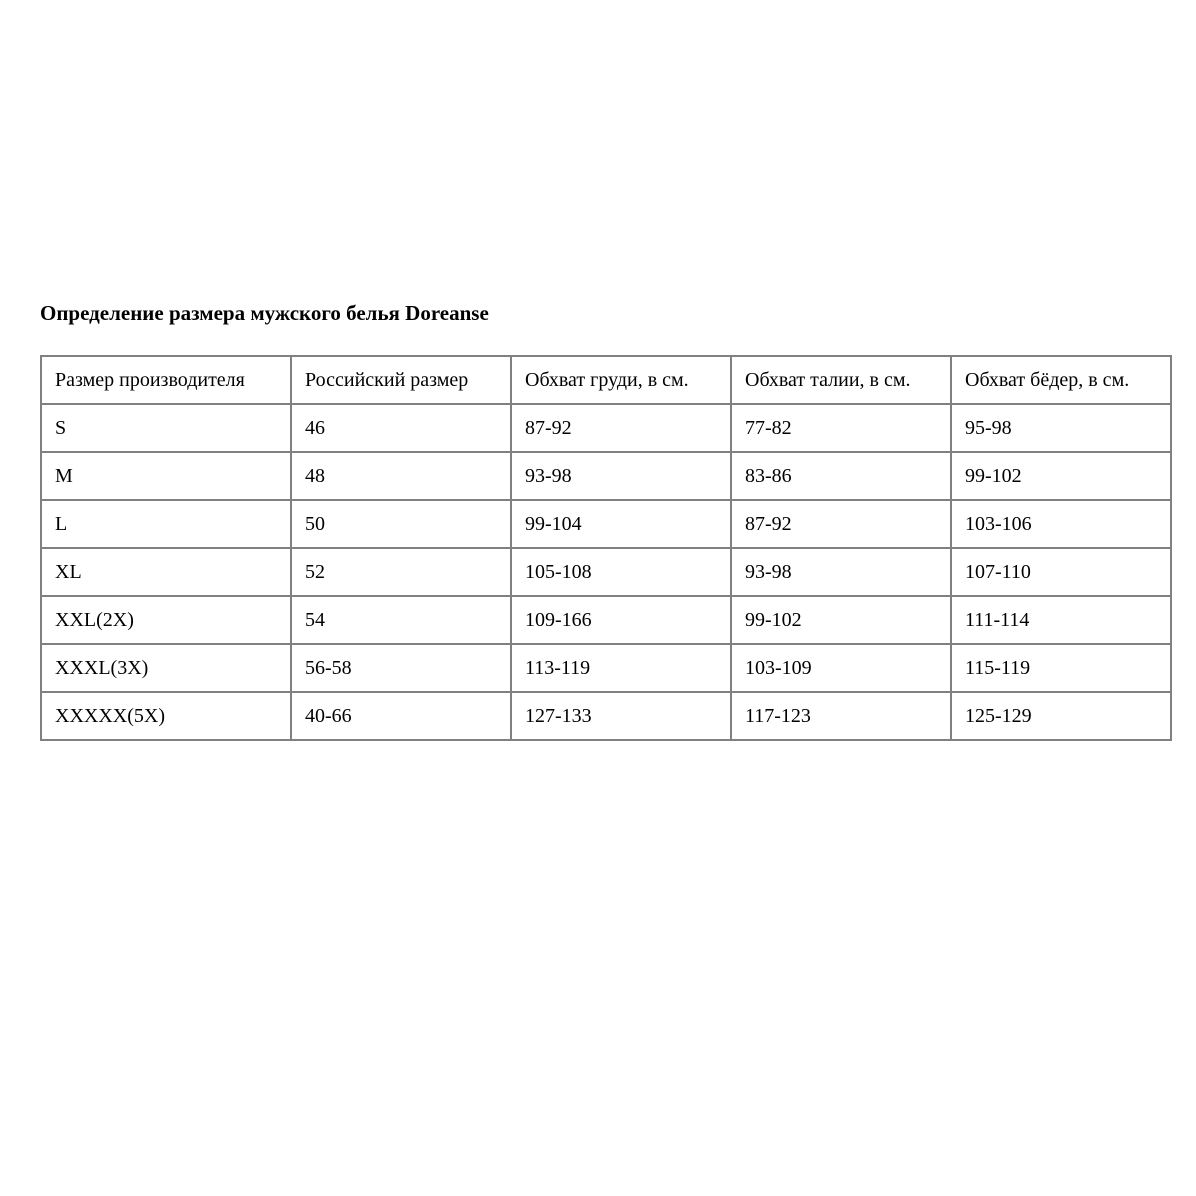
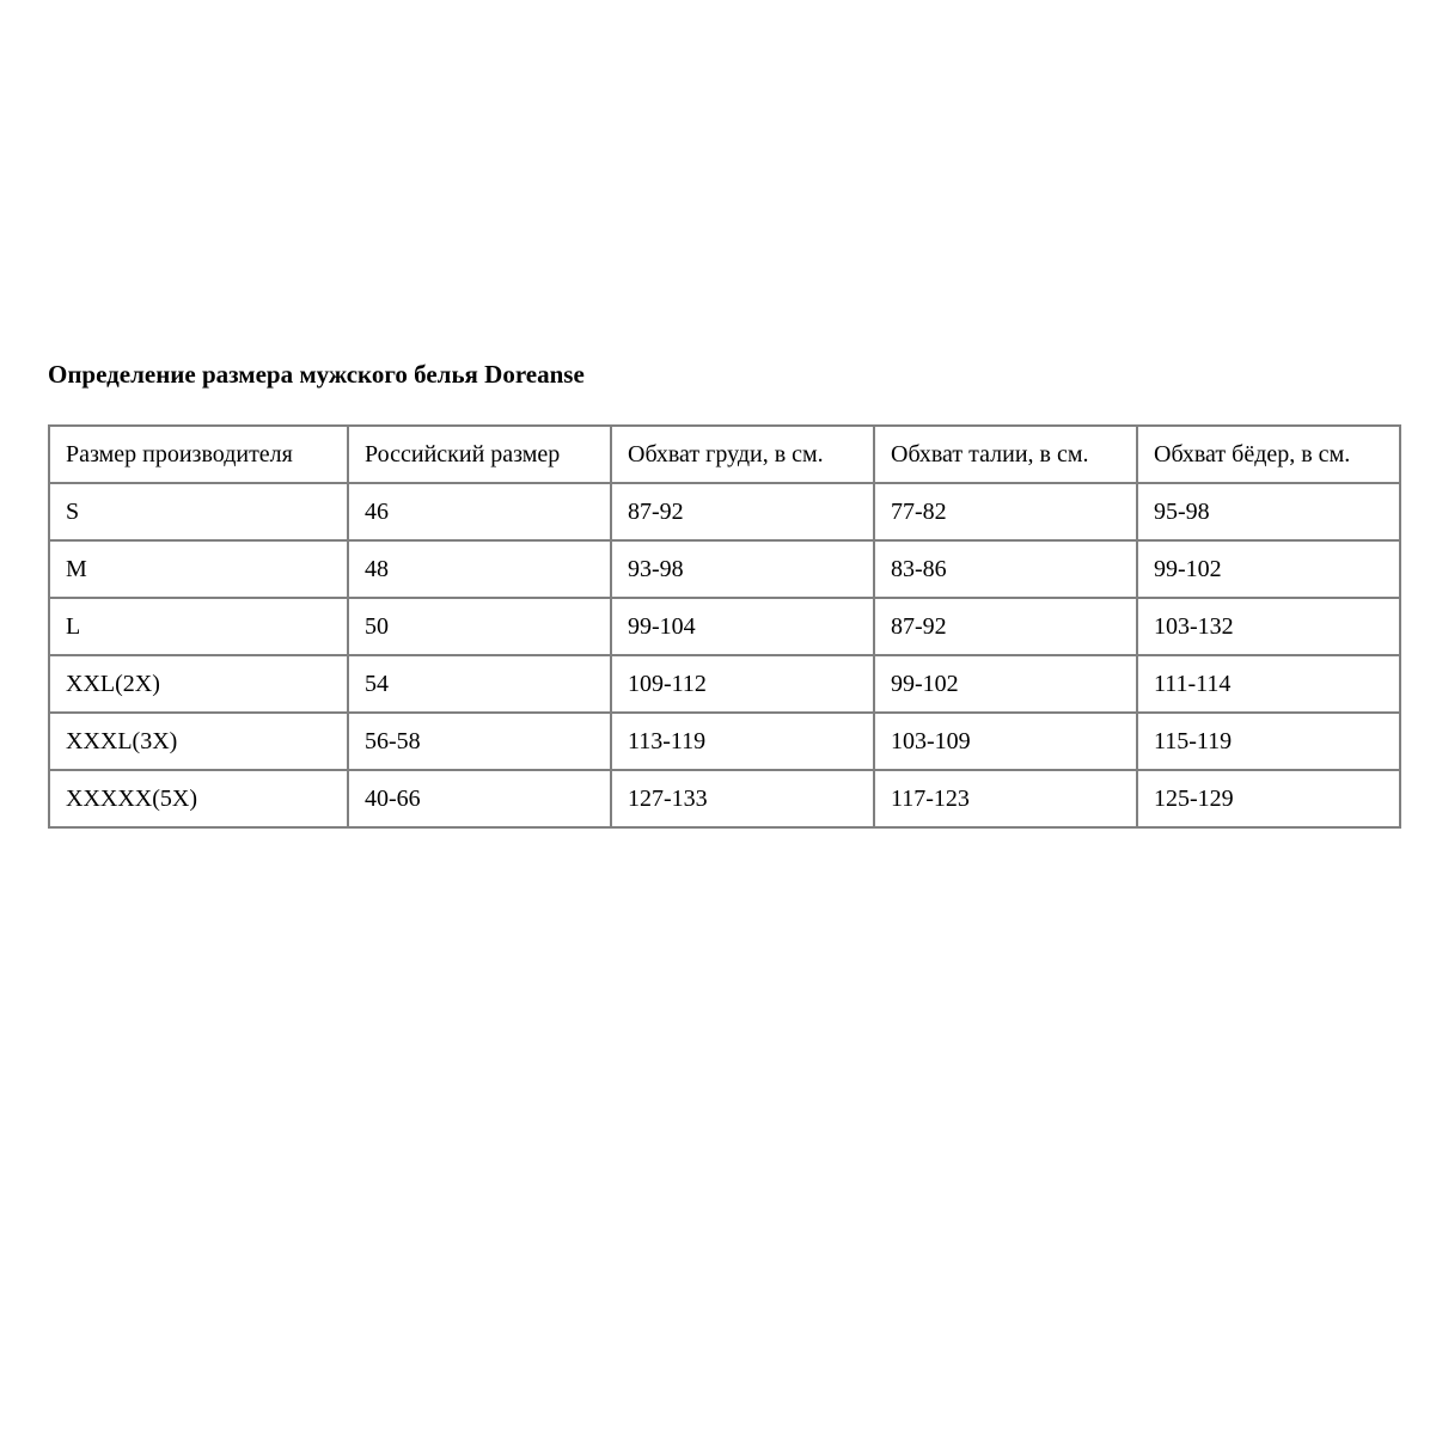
  Определение размера мужского белья Doreanse
  Размер производителя	Российский размер	Обхват груди, в см.	Обхват талии, в см.	Обхват бёдер, в см.
  S	46	87-92	77-82	95-98
  M	48	93-98	83-86	99-102
- L	50	99-104	87-92	103-106
+ L	50	99-104	87-92	103-132
- XL	52	105-108	93-98	107-110
- XXL(2X)	54	109-166	99-102	111-114
+ XXL(2X)	54	109-112	99-102	111-114
  XXXL(3X)	56-58	113-119	103-109	115-119
  XXXXX(5X)	40-66	127-133	117-123	125-129
